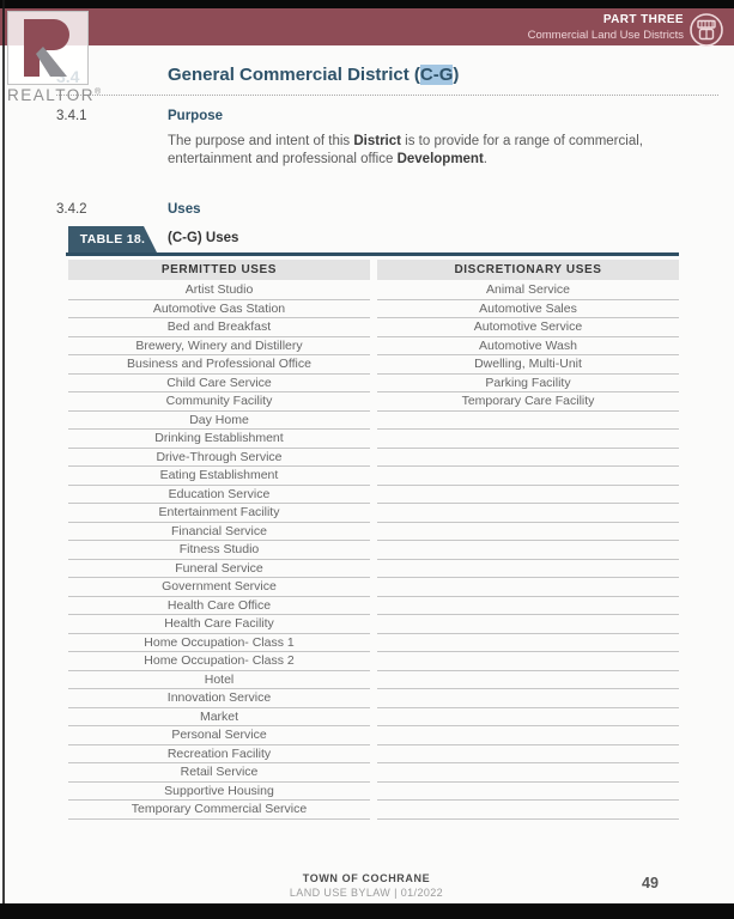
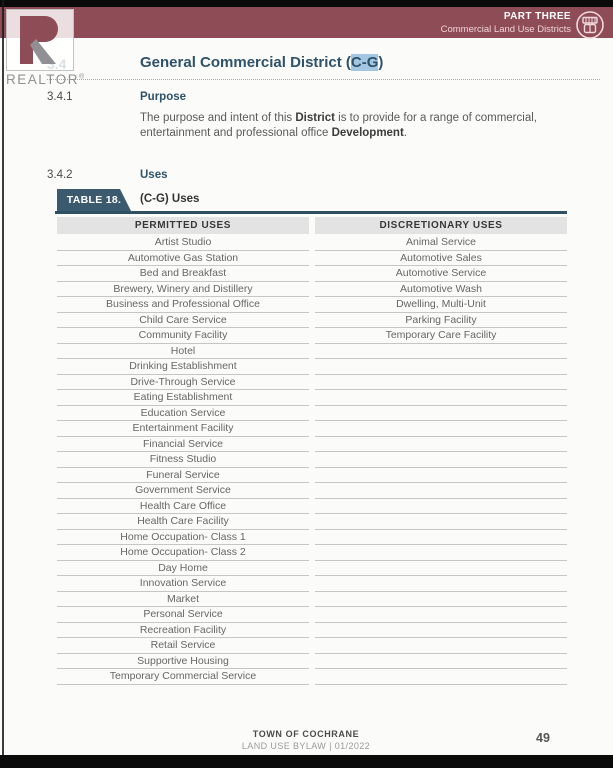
  PART THREE
  Commercial Land Use Districts
  REALTOR
  General Commercial District (C-G)
  3.4.1
  Purpose
  The purpose and intent of this District is to provide for a range of commercial, entertainment and professional office Development.
  3.4.2
  Uses
  TABLE 18.
  (C-G) Uses
  PERMITTED USES
  Artist Studio
  Automotive Gas Station
  Bed and Breakfast
  Brewery, Winery and Distillery
  Business and Professional Office
  Child Care Service
  Community Facility
- Day Home
+ Hotel
  Drinking Establishment
  Drive-Through Service
  Eating Establishment
  Education Service
  Entertainment Facility
  Financial Service
  Fitness Studio
  Funeral Service
  Government Service
  Health Care Office
  Health Care Facility
  Home Occupation- Class 1
  Home Occupation- Class 2
- Hotel
+ Day Home
  Innovation Service
  Market
  Personal Service
  Recreation Facility
  Retail Service
  Supportive Housing
  Temporary Commercial Service
  DISCRETIONARY USES
  Animal Service
  Automotive Sales
  Automotive Service
  Automotive Wash
  Dwelling, Multi-Unit
  Parking Facility
  Temporary Care Facility
  TOWN OF COCHRANE
  LAND USE BYLAW | 01/2022
  49
